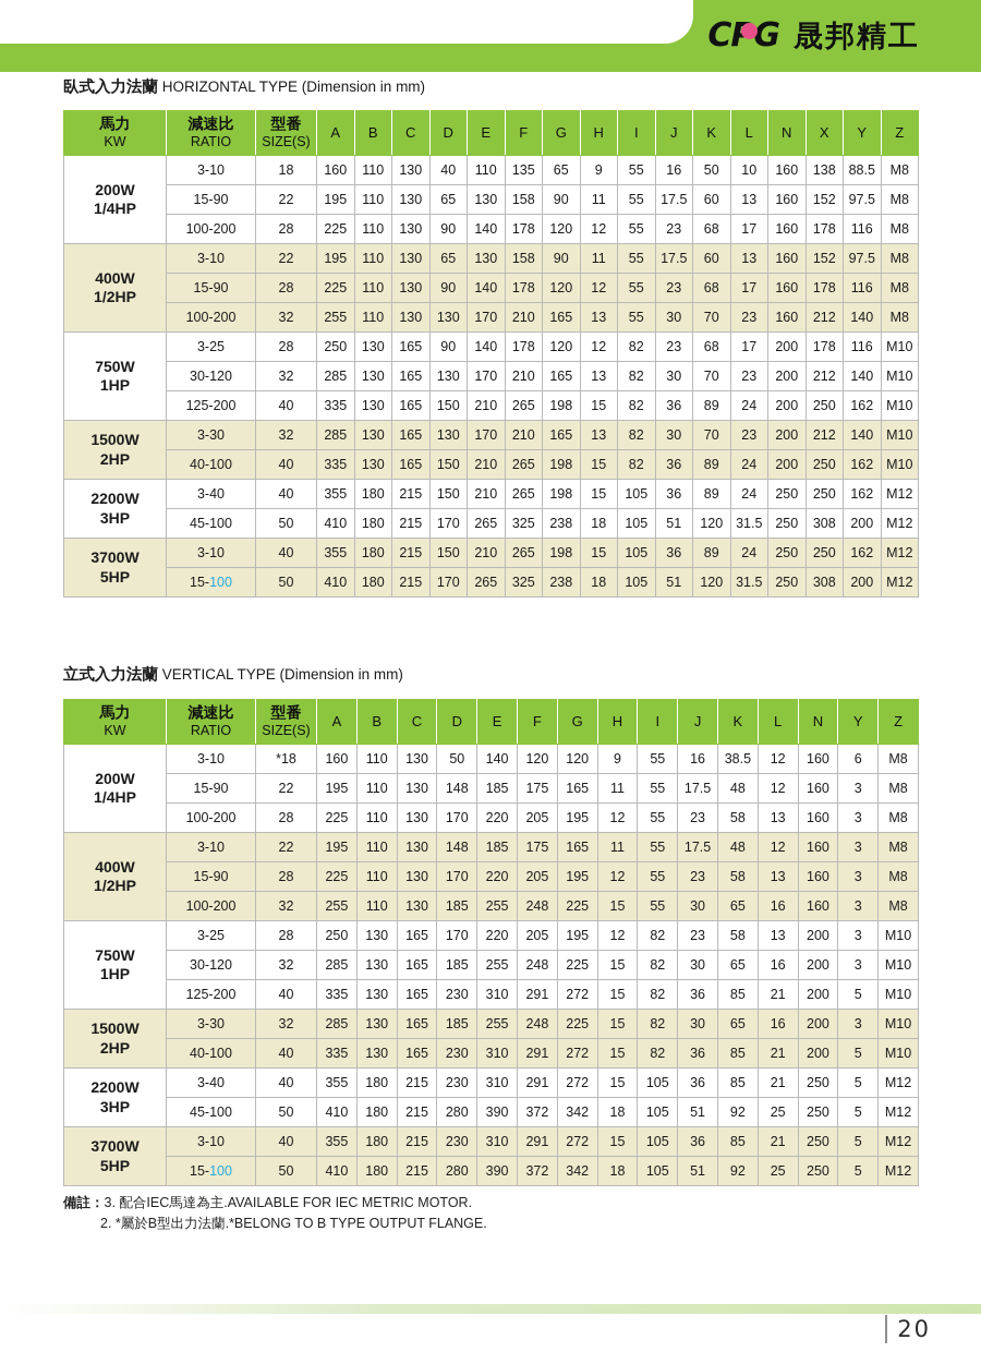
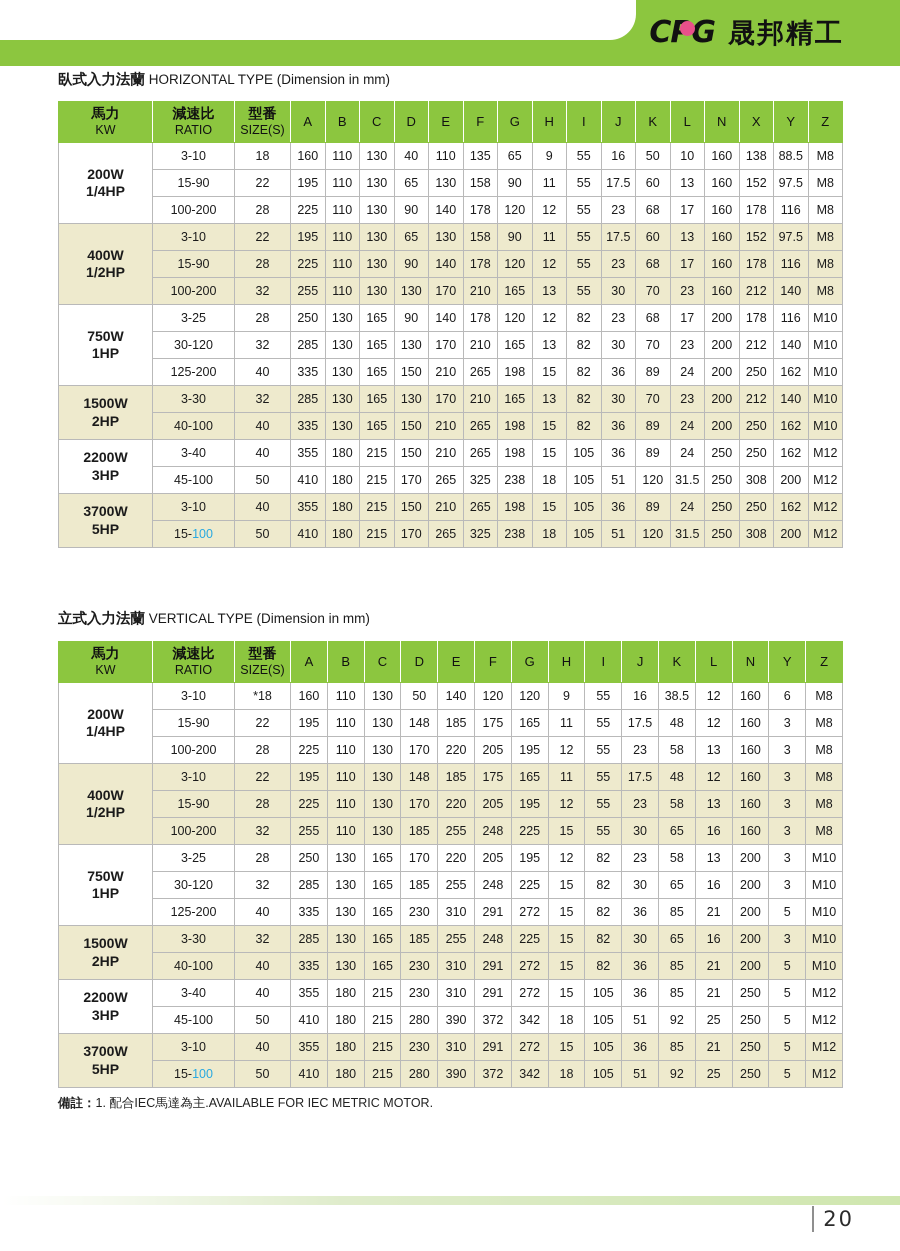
  晟邦精工
  臥式入力法蘭 HORIZONTAL TYPE (Dimension in mm)
  馬力KW	減速比RATIO	型番SIZE(S)	A	B	C	D	E	F	G	H	I	J	K	L	N	X	Y	Z
  200W1/4HP	3-10	18	160	110	130	40	110	135	65	9	55	16	50	10	160	138	88.5	M8
  15-90	22	195	110	130	65	130	158	90	11	55	17.5	60	13	160	152	97.5	M8
  100-200	28	225	110	130	90	140	178	120	12	55	23	68	17	160	178	116	M8
  400W1/2HP	3-10	22	195	110	130	65	130	158	90	11	55	17.5	60	13	160	152	97.5	M8
  15-90	28	225	110	130	90	140	178	120	12	55	23	68	17	160	178	116	M8
  100-200	32	255	110	130	130	170	210	165	13	55	30	70	23	160	212	140	M8
  750W1HP	3-25	28	250	130	165	90	140	178	120	12	82	23	68	17	200	178	116	M10
  30-120	32	285	130	165	130	170	210	165	13	82	30	70	23	200	212	140	M10
  125-200	40	335	130	165	150	210	265	198	15	82	36	89	24	200	250	162	M10
  1500W2HP	3-30	32	285	130	165	130	170	210	165	13	82	30	70	23	200	212	140	M10
  40-100	40	335	130	165	150	210	265	198	15	82	36	89	24	200	250	162	M10
  2200W3HP	3-40	40	355	180	215	150	210	265	198	15	105	36	89	24	250	250	162	M12
  45-100	50	410	180	215	170	265	325	238	18	105	51	120	31.5	250	308	200	M12
  3700W5HP	3-10	40	355	180	215	150	210	265	198	15	105	36	89	24	250	250	162	M12
  15-100	50	410	180	215	170	265	325	238	18	105	51	120	31.5	250	308	200	M12
  立式入力法蘭 VERTICAL TYPE (Dimension in mm)
  馬力KW	減速比RATIO	型番SIZE(S)	A	B	C	D	E	F	G	H	I	J	K	L	N	Y	Z
  200W1/4HP	3-10	*18	160	110	130	50	140	120	120	9	55	16	38.5	12	160	6	M8
  15-90	22	195	110	130	148	185	175	165	11	55	17.5	48	12	160	3	M8
  100-200	28	225	110	130	170	220	205	195	12	55	23	58	13	160	3	M8
  400W1/2HP	3-10	22	195	110	130	148	185	175	165	11	55	17.5	48	12	160	3	M8
  15-90	28	225	110	130	170	220	205	195	12	55	23	58	13	160	3	M8
  100-200	32	255	110	130	185	255	248	225	15	55	30	65	16	160	3	M8
  750W1HP	3-25	28	250	130	165	170	220	205	195	12	82	23	58	13	200	3	M10
  30-120	32	285	130	165	185	255	248	225	15	82	30	65	16	200	3	M10
  125-200	40	335	130	165	230	310	291	272	15	82	36	85	21	200	5	M10
  1500W2HP	3-30	32	285	130	165	185	255	248	225	15	82	30	65	16	200	3	M10
  40-100	40	335	130	165	230	310	291	272	15	82	36	85	21	200	5	M10
  2200W3HP	3-40	40	355	180	215	230	310	291	272	15	105	36	85	21	250	5	M12
  45-100	50	410	180	215	280	390	372	342	18	105	51	92	25	250	5	M12
  3700W5HP	3-10	40	355	180	215	230	310	291	272	15	105	36	85	21	250	5	M12
  15-100	50	410	180	215	280	390	372	342	18	105	51	92	25	250	5	M12
- 備註：3. 配合IEC馬達為主.AVAILABLE FOR IEC METRIC MOTOR.
+ 備註：1. 配合IEC馬達為主.AVAILABLE FOR IEC METRIC MOTOR.
- 2. *屬於B型出力法蘭.*BELONG TO B TYPE OUTPUT FLANGE.
  20
